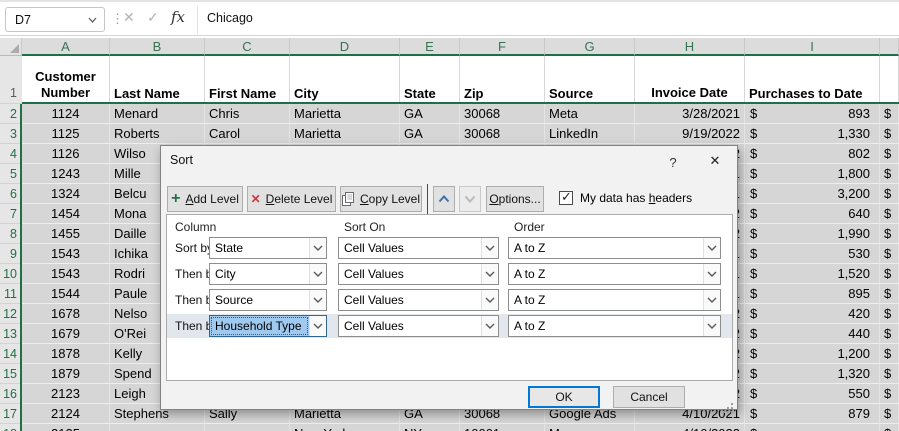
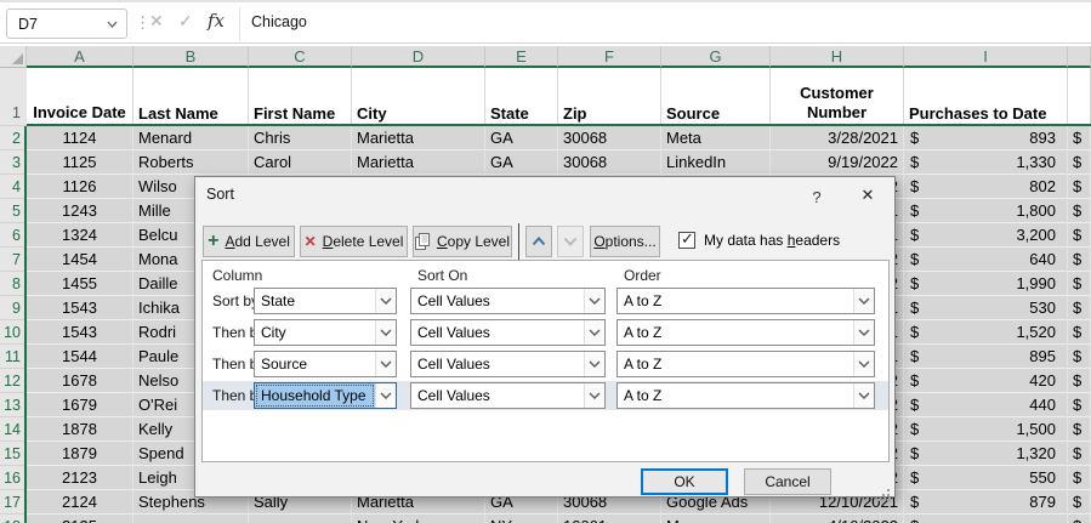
  A
  B
  C
  D
  E
  F
  G
  H
  I
  1
- Customer Number
+ Invoice Date
  Last Name
  First Name
  City
  State
  Zip
  Source
- Invoice Date
+ Customer Number
  Purchases to Date
  2
  1124
  Menard
  Chris
  Marietta
  GA
  30068
  Meta
  3/28/2021
  $
  893
  $
  3
  1125
  Roberts
  Carol
  Marietta
  GA
  30068
  LinkedIn
  9/19/2022
  $
  1,330
  $
  4
  1126
  Wilso
  $
  802
  $
  5
  1243
  Mille
  $
  1,800
  $
  6
  1324
  Belcu
  $
  3,200
  $
  7
  1454
  Mona
  $
  640
  $
  8
  1455
  Daille
  $
  1,990
  $
  9
  1543
  Ichika
  $
  530
  $
  10
  1543
  Rodri
  $
  1,520
  $
  11
  1544
  Paule
  $
  895
  $
  12
  1678
  Nelso
  $
  420
  $
  13
  1679
  O'Rei
  $
  440
  $
  14
  1878
  Kelly
  $
- 1,200
+ 1,500
  $
  15
  1879
  Spend
  $
  1,320
  $
  16
  2123
  Leigh
  $
  550
  $
  17
  2124
  Stephens
  Sally
  Marietta
  GA
  30068
  Google Ads
- 4/10/2021
+ 12/10/2021
  $
  879
  $
  D7
  ⋮
  ✕
  ✓
  fx
  Chicago
  Sort
  ?
  ✕
  +
  Add Level
  ✕
  Delete Level
  Copy Level
  Options...
  ✓
  My data has headers
  Column
  Sort On
  Order
  OK
  Cancel
  Sort b
  State
  Cell Values
  A to Z
  City
  Cell Values
  A to Z
  Source
  Cell Values
  A to Z
  Household Type
  Cell Values
  A to Z
